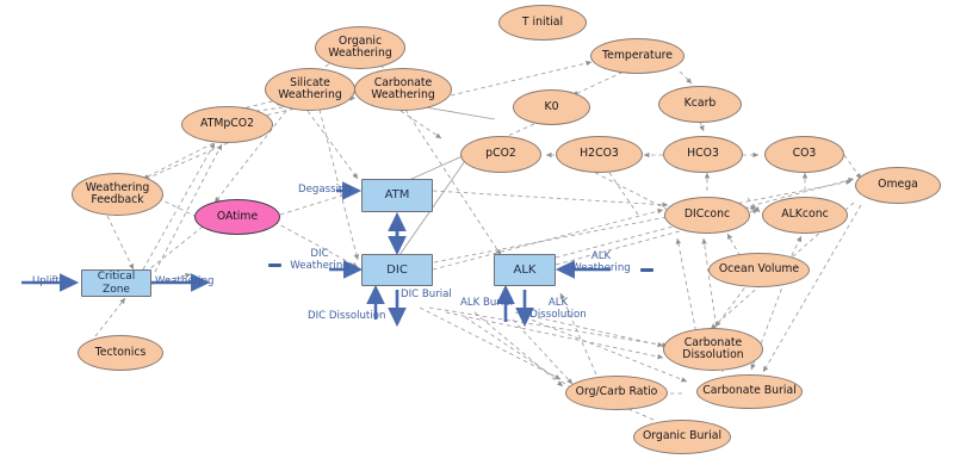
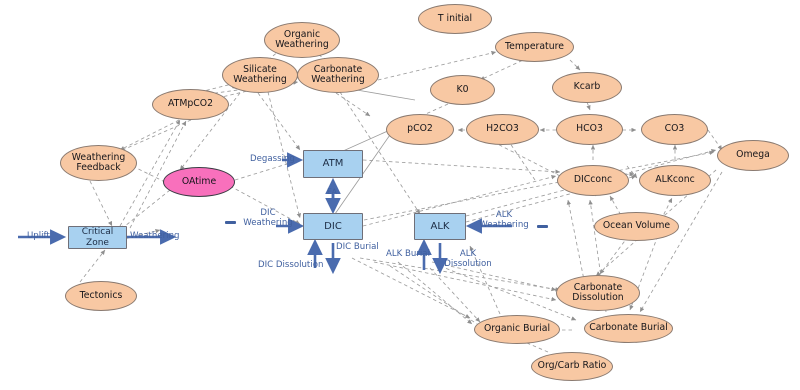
  T initial
  Organic
  Weathering
  Temperature
  Silicate
  Weathering
  Carbonate
  Weathering
  K0
  Kcarb
  ATMpCO2
  pCO2
  H2CO3
  HCO3
  CO3
  Weathering
  Feedback
  Omega
  OAtime
  DICconc
  ALKconc
  Ocean Volume
  Tectonics
  Carbonate
  Dissolution
- Org/Carb Ratio
+ Organic Burial
  Carbonate Burial
- Organic Burial
+ Org/Carb Ratio
  Critical Zone
  ATM
  DIC
  ALK
  Uplift
  Weathering
  Degassing
  EA
  DIC
  Weathering
  DIC Burial
  DIC Dissolution
  ALK
  Weathering
  ALK Burial
  ALK
  Dissolution
